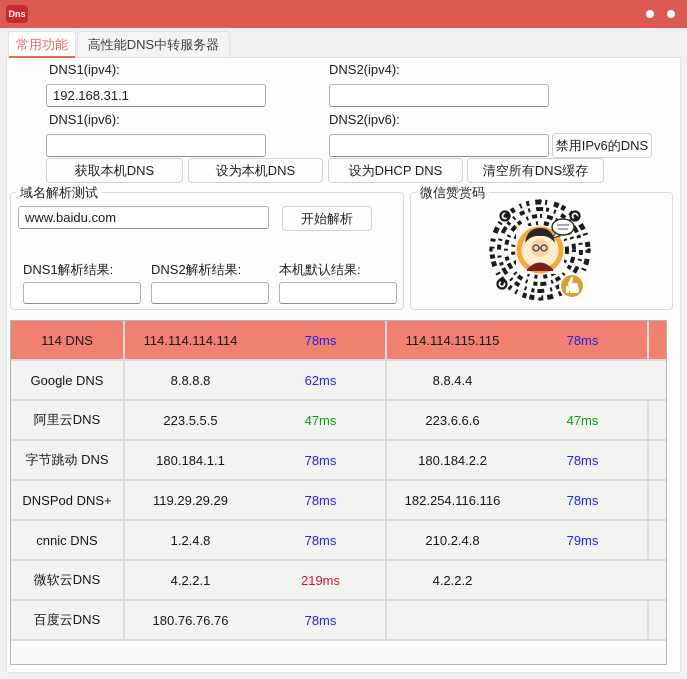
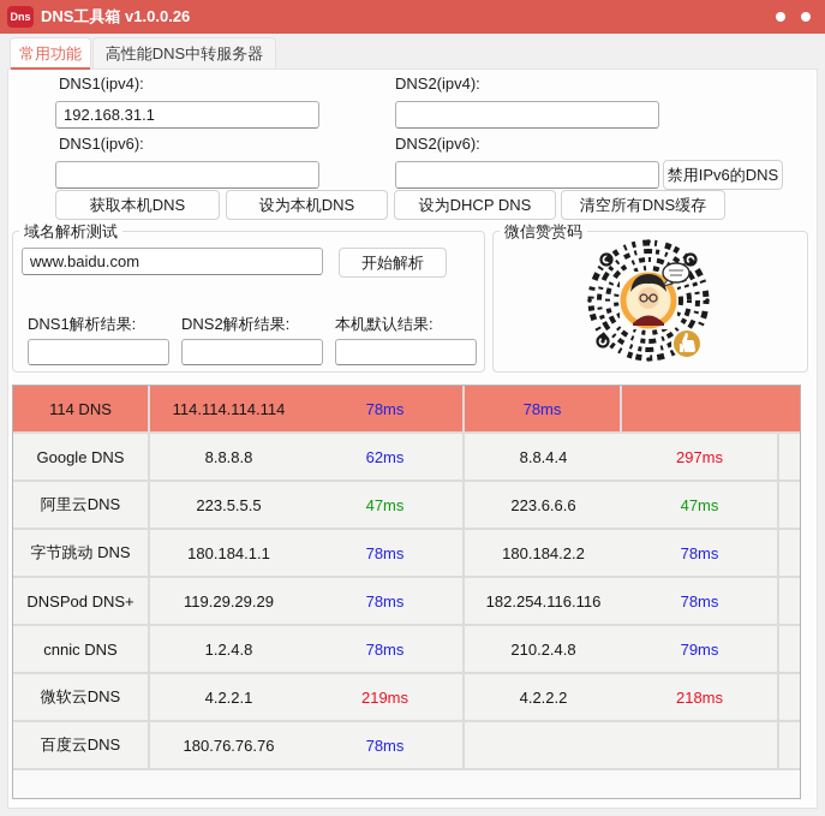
  Dns
+ DNS工具箱 v1.0.0.26
  常用功能
  高性能DNS中转服务器
  DNS1(ipv4):
  DNS2(ipv4):
  192.168.31.1
  DNS1(ipv6):
  DNS2(ipv6):
  禁用IPv6的DNS
  获取本机DNS
  设为本机DNS
  设为DHCP DNS
  清空所有DNS缓存
  域名解析测试
  www.baidu.com
  开始解析
  DNS1解析结果:
  DNS2解析结果:
  本机默认结果:
  微信赞赏码
  114 DNS
  114.114.114.114
  78ms
- 114.114.115.115
  78ms
  Google DNS
  8.8.8.8
  62ms
  8.8.4.4
+ 297ms
  阿里云DNS
  223.5.5.5
  47ms
  223.6.6.6
  47ms
  字节跳动 DNS
  180.184.1.1
  78ms
  180.184.2.2
  78ms
  DNSPod DNS+
  119.29.29.29
  78ms
  182.254.116.116
  78ms
  cnnic DNS
  1.2.4.8
  78ms
  210.2.4.8
  79ms
  微软云DNS
  4.2.2.1
  219ms
  4.2.2.2
+ 218ms
  百度云DNS
  180.76.76.76
  78ms
